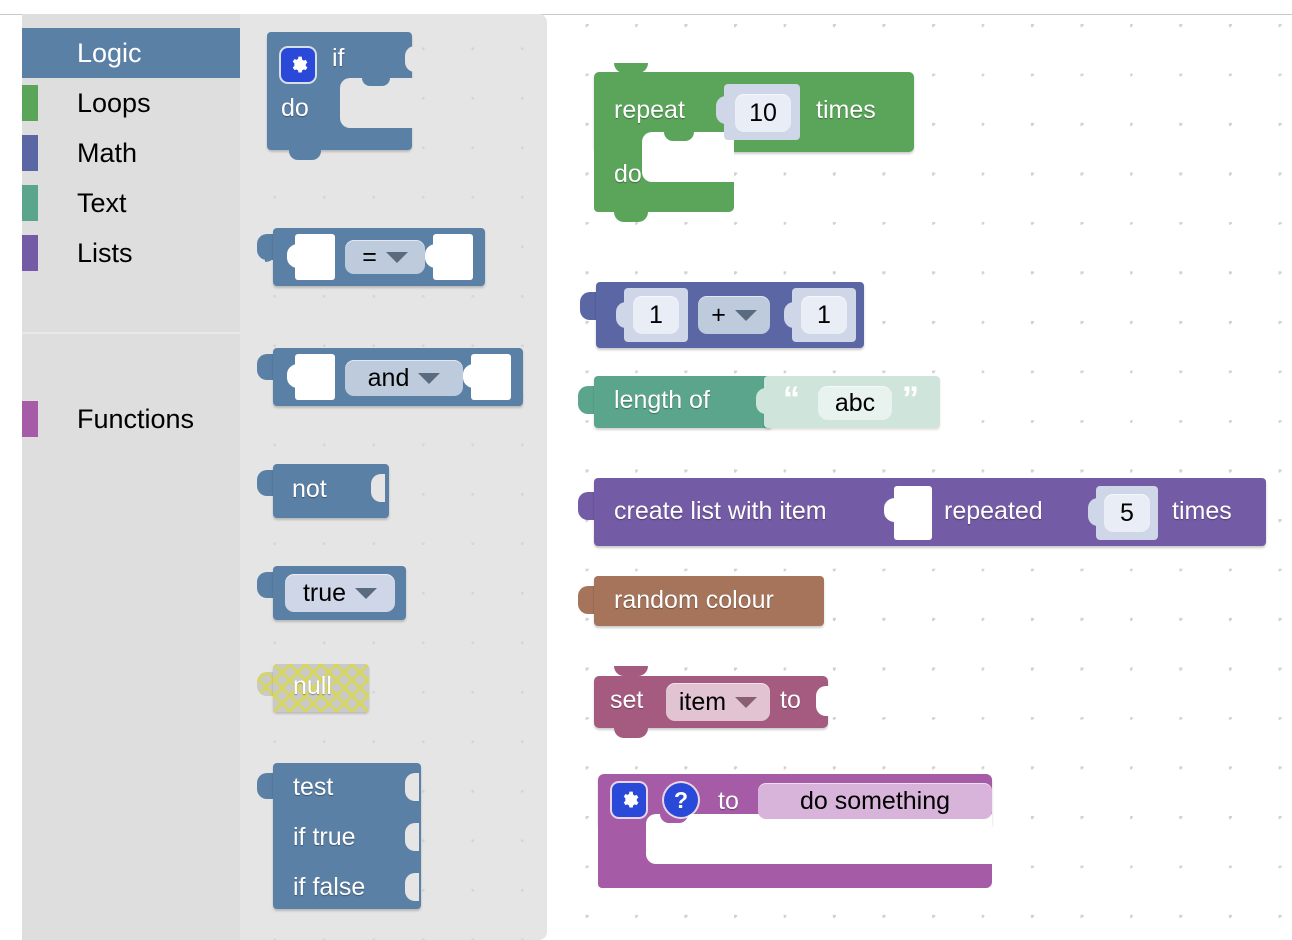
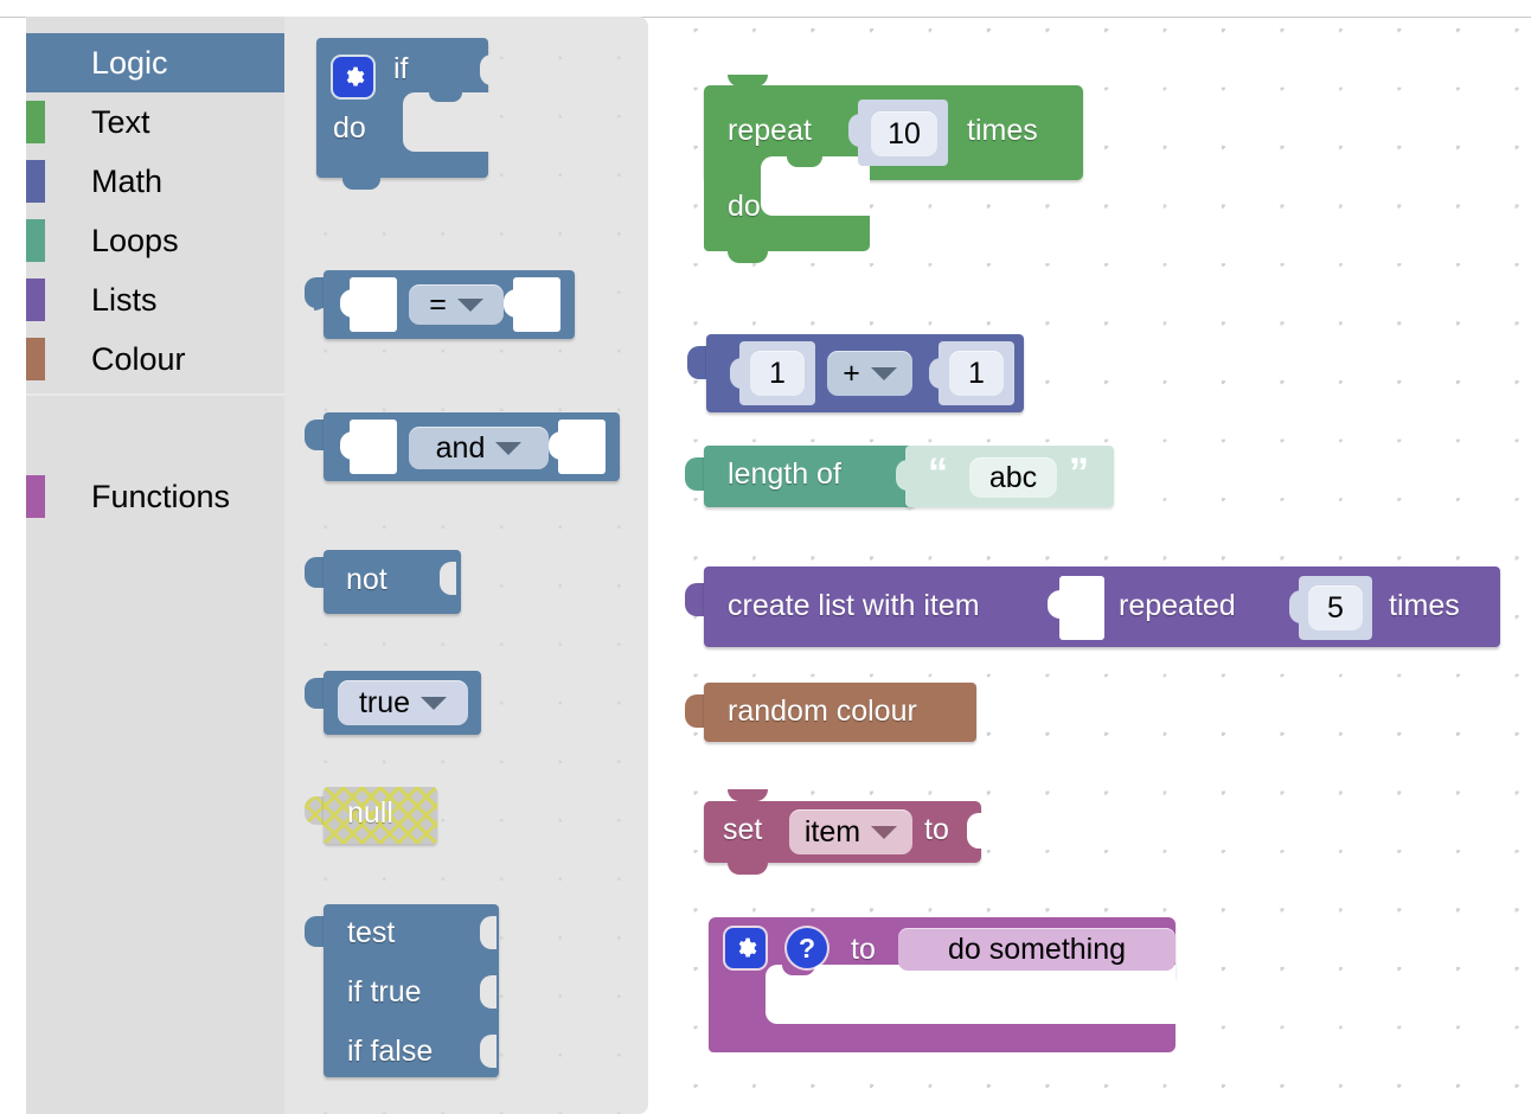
  Logic
- Loops
+ Text
  Math
- Text
+ Loops
  Lists
+ Colour
  Functions
  if
  do
  =
  and
  not
  true
  null
  test
  if true
  if false
  repeat
  10
  times
  do
  1
  +
  1
  length of
  “
  abc
  ”
  create list with item
  repeated
  5
  times
  random colour
  set
  item
  to
  ?
  to
  do something
